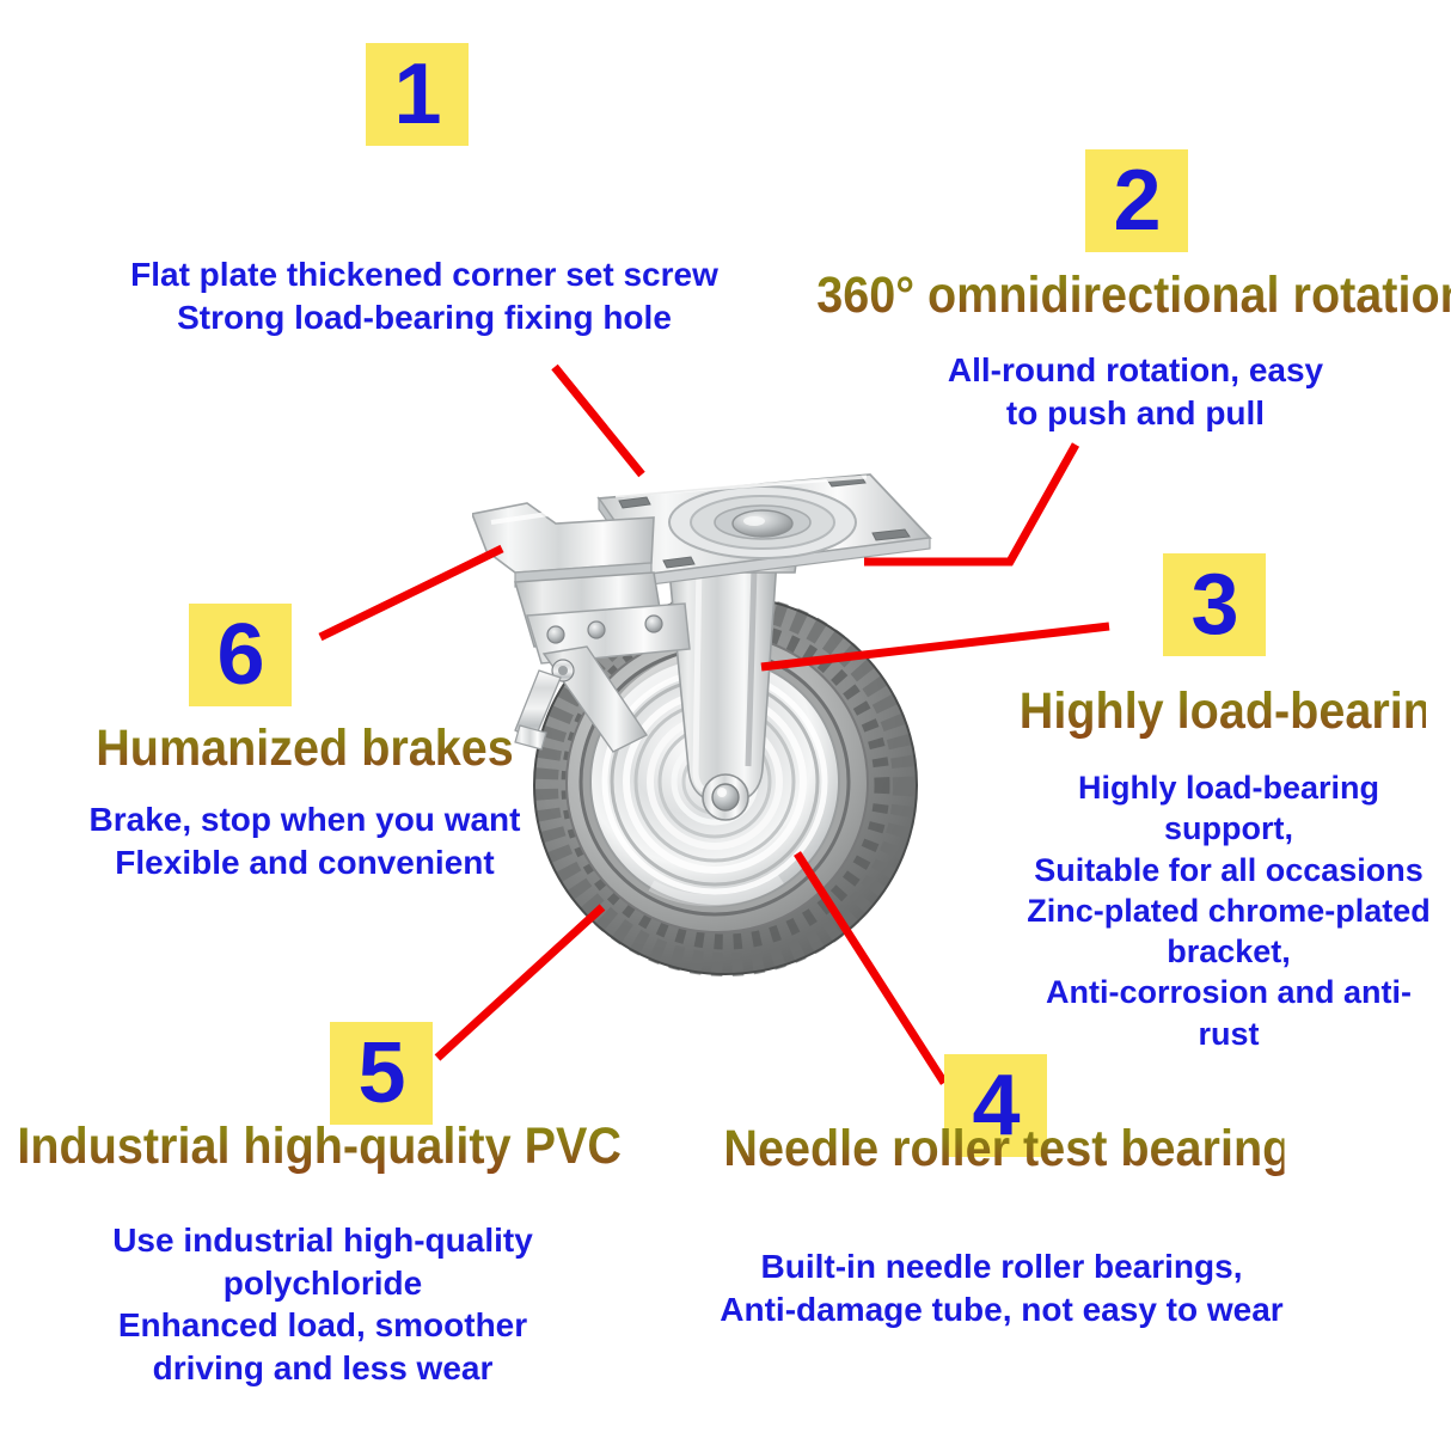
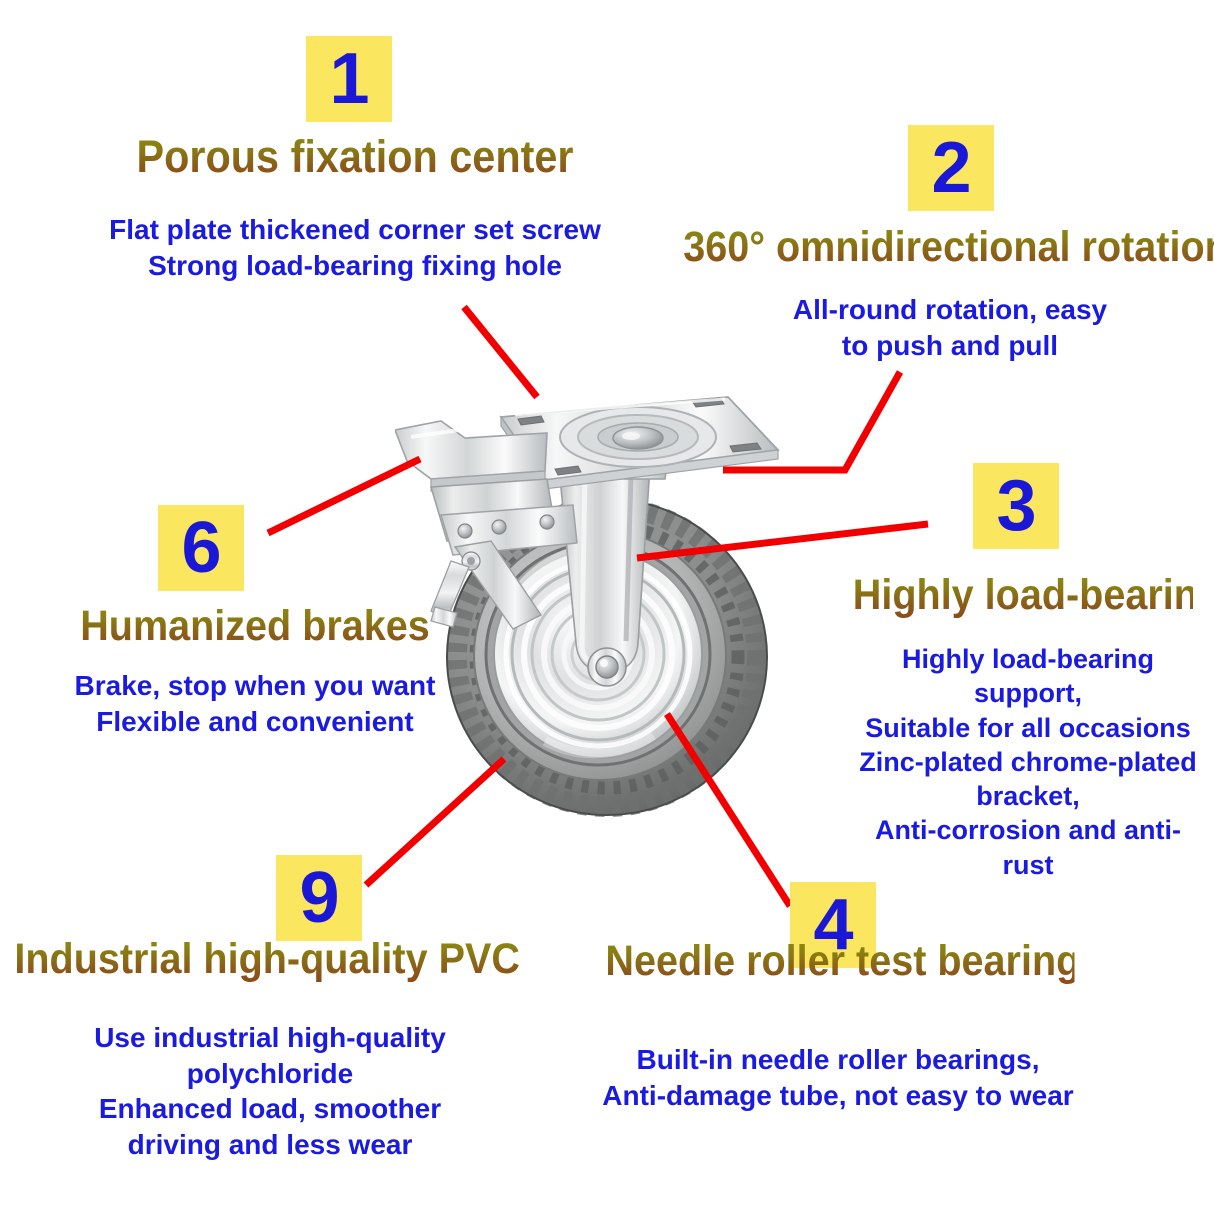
  1
+ Porous fixation center
  Flat plate thickened corner set screw
  Strong load-bearing fixing hole
  2
  360° omnidirectional rotatio
  All-round rotation, easy
  to push and pull
  3
  Highly load-bearing
  Highly load-bearing support,
  Suitable for all occasions
  Zinc-plated chrome-plated
  bracket,
  Anti-corrosion and anti-rust
  4
  Needle roller test bearing
  Built-in needle roller bearings,
  Anti-damage tube, not easy to wear
- 5
+ 9
  Industrial high-quality PVC wheels
  Use industrial high-quality
  polychloride
  Enhanced load, smoother
  driving and less wear
  6
  Humanized brakes
  Brake, stop when you want
  Flexible and convenient
